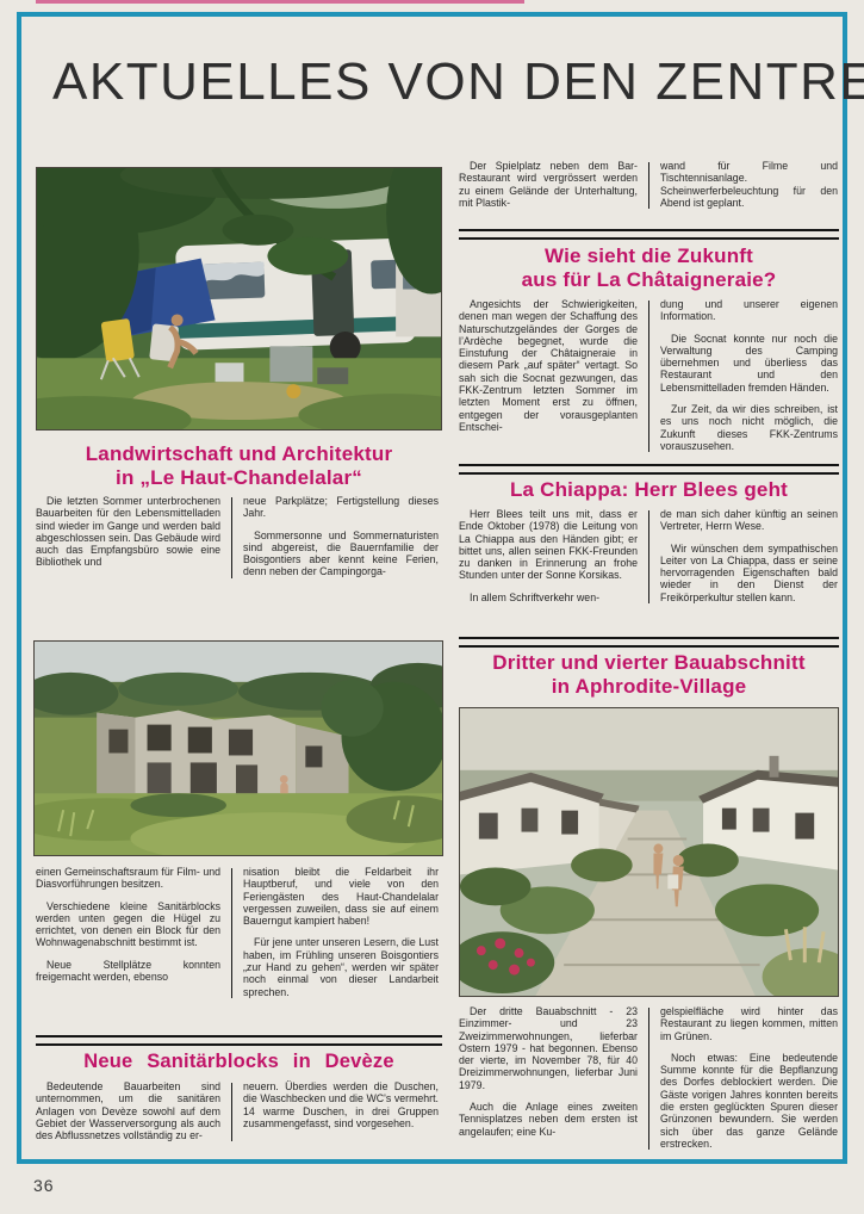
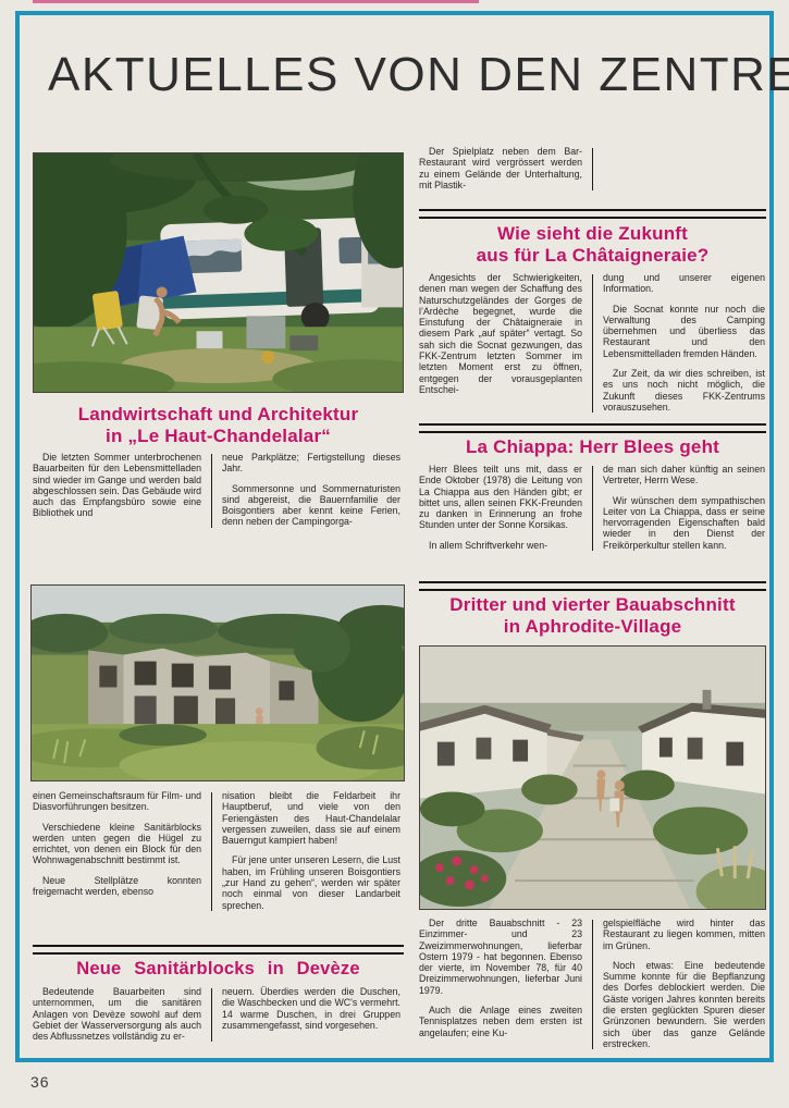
  AKTUELLES VON DEN ZENTRE
  Landwirtschaft und Architektur
  in „Le Haut-Chandelalar“
  Die letzten Sommer unterbrochenen Bauarbeiten für den Lebensmittelladen sind wieder im Gange und werden bald abgeschlossen sein. Das Gebäude wird auch das Empfangsbüro sowie eine Bibliothek und
  neue Parkplätze; Fertigstellung dieses Jahr.
  Sommersonne und Sommernaturisten sind abgereist, die Bauernfamilie der Boisgontiers aber kennt keine Ferien, denn neben der Campingorga-
  einen Gemeinschaftsraum für Film- und Diasvorführungen besitzen.
  Verschiedene kleine Sanitärblocks werden unten gegen die Hügel zu errichtet, von denen ein Block für den Wohnwagenabschnitt bestimmt ist.
  Neue Stellplätze konnten freigemacht werden, ebenso
  nisation bleibt die Feldarbeit ihr Hauptberuf, und viele von den Feriengästen des Haut-Chandelalar vergessen zuweilen, dass sie auf einem Bauerngut kampiert haben!
  Für jene unter unseren Lesern, die Lust haben, im Frühling unseren Boisgontiers „zur Hand zu gehen“, werden wir später noch einmal von dieser Landarbeit sprechen.
  Neue Sanitärblocks in Devèze
  Bedeutende Bauarbeiten sind unternommen, um die sanitären Anlagen von Devèze sowohl auf dem Gebiet der Wasserversorgung als auch des Abflussnetzes vollständig zu er-
  neuern. Überdies werden die Duschen, die Waschbecken und die WC's vermehrt. 14 warme Duschen, in drei Gruppen zusammengefasst, sind vorgesehen.
  Der Spielplatz neben dem Bar-Restaurant wird vergrössert werden zu einem Gelände der Unterhaltung, mit Plastik-
- wand für Filme und Tischtennisanlage. Scheinwerferbeleuchtung für den Abend ist geplant.
  Wie sieht die Zukunft
  aus für La Châtaigneraie?
  Angesichts der Schwierigkeiten, denen man wegen der Schaffung des Naturschutzgeländes der Gorges de l’Ardèche begegnet, wurde die Einstufung der Châtaigneraie in diesem Park „auf später“ vertagt. So sah sich die Socnat gezwungen, das FKK-Zentrum letzten Sommer im letzten Moment erst zu öffnen, entgegen der vorausgeplanten Entschei-
  dung und unserer eigenen Information.
  Die Socnat konnte nur noch die Verwaltung des Camping übernehmen und überliess das Restaurant und den Lebensmittelladen fremden Händen.
  Zur Zeit, da wir dies schreiben, ist es uns noch nicht möglich, die Zukunft dieses FKK-Zentrums vorauszusehen.
  La Chiappa: Herr Blees geht
  Herr Blees teilt uns mit, dass er Ende Oktober (1978) die Leitung von La Chiappa aus den Händen gibt; er bittet uns, allen seinen FKK-Freunden zu danken in Erinnerung an frohe Stunden unter der Sonne Korsikas.
  In allem Schriftverkehr wen-
  de man sich daher künftig an seinen Vertreter, Herrn Wese.
  Wir wünschen dem sympathischen Leiter von La Chiappa, dass er seine hervorragenden Eigenschaften bald wieder in den Dienst der Freikörperkultur stellen kann.
  Dritter und vierter Bauabschnitt
  in Aphrodite-Village
  Der dritte Bauabschnitt - 23 Einzimmer- und 23 Zweizimmerwohnungen, lieferbar Ostern 1979 - hat begonnen. Ebenso der vierte, im November 78, für 40 Dreizimmerwohnungen, lieferbar Juni 1979.
  Auch die Anlage eines zweiten Tennisplatzes neben dem ersten ist angelaufen; eine Ku-
  gelspielfläche wird hinter das Restaurant zu liegen kommen, mitten im Grünen.
  Noch etwas: Eine bedeutende Summe konnte für die Bepflanzung des Dorfes deblockiert werden. Die Gäste vorigen Jahres konnten bereits die ersten geglückten Spuren dieser Grünzonen bewundern. Sie werden sich über das ganze Gelände erstrecken.
  36
